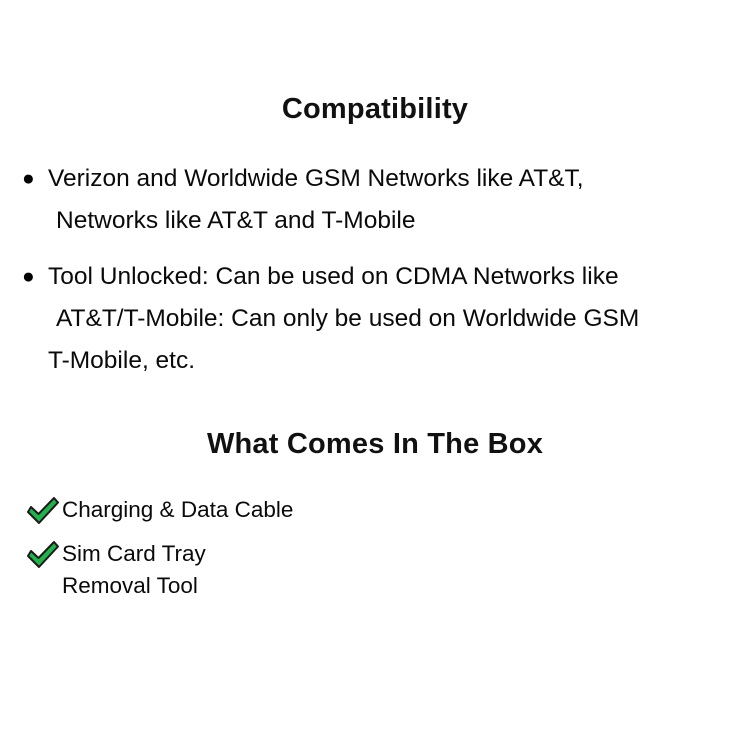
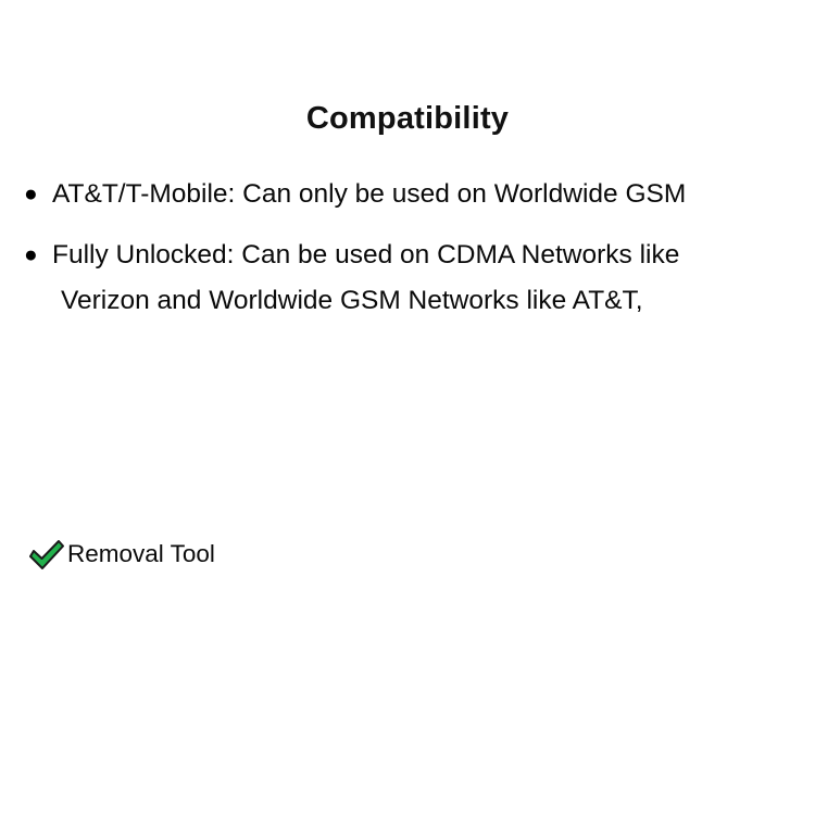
  Compatibility
  ●
- Verizon and Worldwide GSM Networks like AT&T,
+ AT&T/T-Mobile: Can only be used on Worldwide GSM
- Networks like AT&T and T-Mobile
  ●
- Tool Unlocked: Can be used on CDMA Networks like
+ Fully Unlocked: Can be used on CDMA Networks like
- AT&T/T-Mobile: Can only be used on Worldwide GSM
+ Verizon and Worldwide GSM Networks like AT&T,
- T-Mobile, etc.
- What Comes In The Box
- Charging & Data Cable
- Sim Card Tray
  Removal Tool
